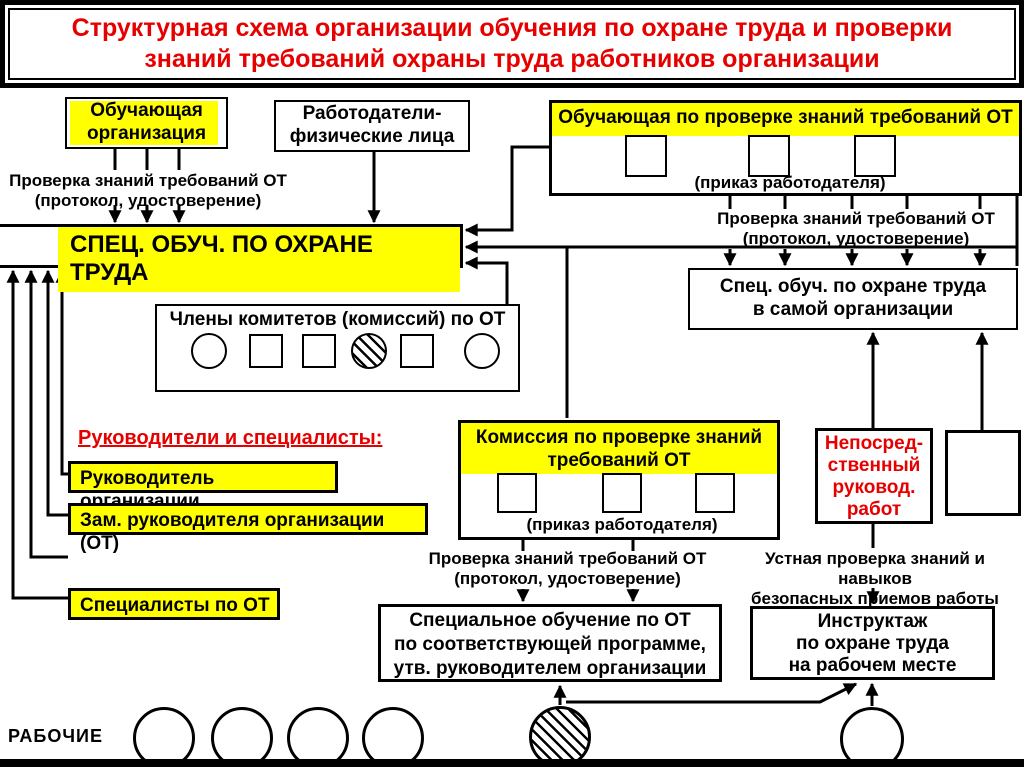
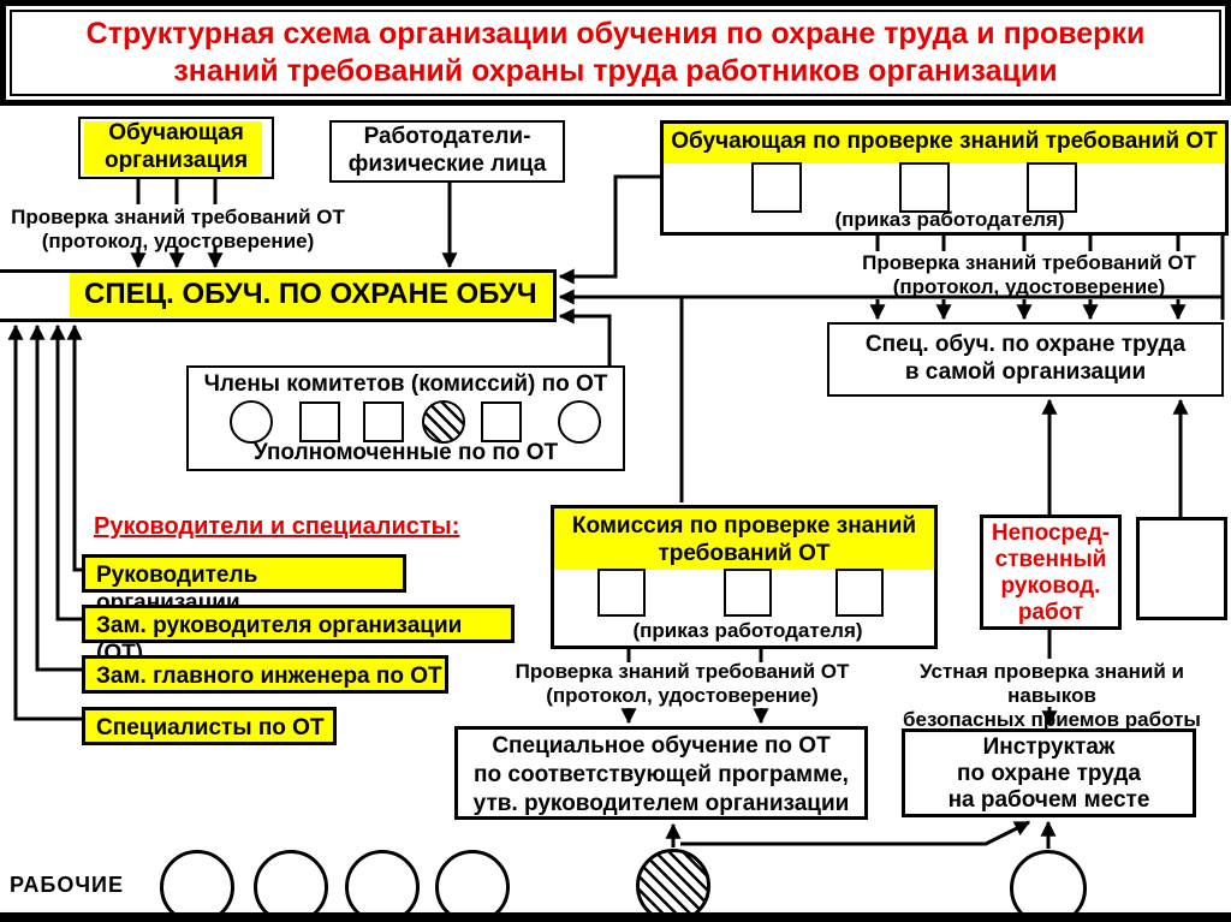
  Структурная схема организации обучения по охране труда и проверки знаний требований охраны труда работников организации
  Обучающая
  организация
  Работодатели-
  физические лица
  Обучающая по проверке знаний требований ОТ
  (приказ работодателя)
  Проверка знаний требований ОТ
  (протокол, удостоверение)
  Проверка знаний требований ОТ
  (протокол, удостоверение)
- СПЕЦ. ОБУЧ. ПО ОХРАНЕ ТРУДА
+ СПЕЦ. ОБУЧ. ПО ОХРАНЕ ОБУЧ
  Спец. обуч. по охране труда
  в самой организации
  Члены комитетов (комиссий) по ОТ
+ Уполномоченные по по ОТ
  Руководители и специалисты:
  Руководитель организации
  Зам. руководителя организации (ОТ)
+ Зам. главного инженера по ОТ
  Специалисты по ОТ
  Комиссия по проверке знаний
  требований ОТ
  (приказ работодателя)
  Непосред-
  ственный
  руковод.
  работ
  Проверка знаний требований ОТ
  (протокол, удостоверение)
  Устная проверка знаний и навыков
  безопасных приемов работы
  Специальное обучение по ОТ
  по соответствующей программе,
  утв. руководителем организации
  Инструктаж
  по охране труда
  на рабочем месте
  РАБОЧИЕ
